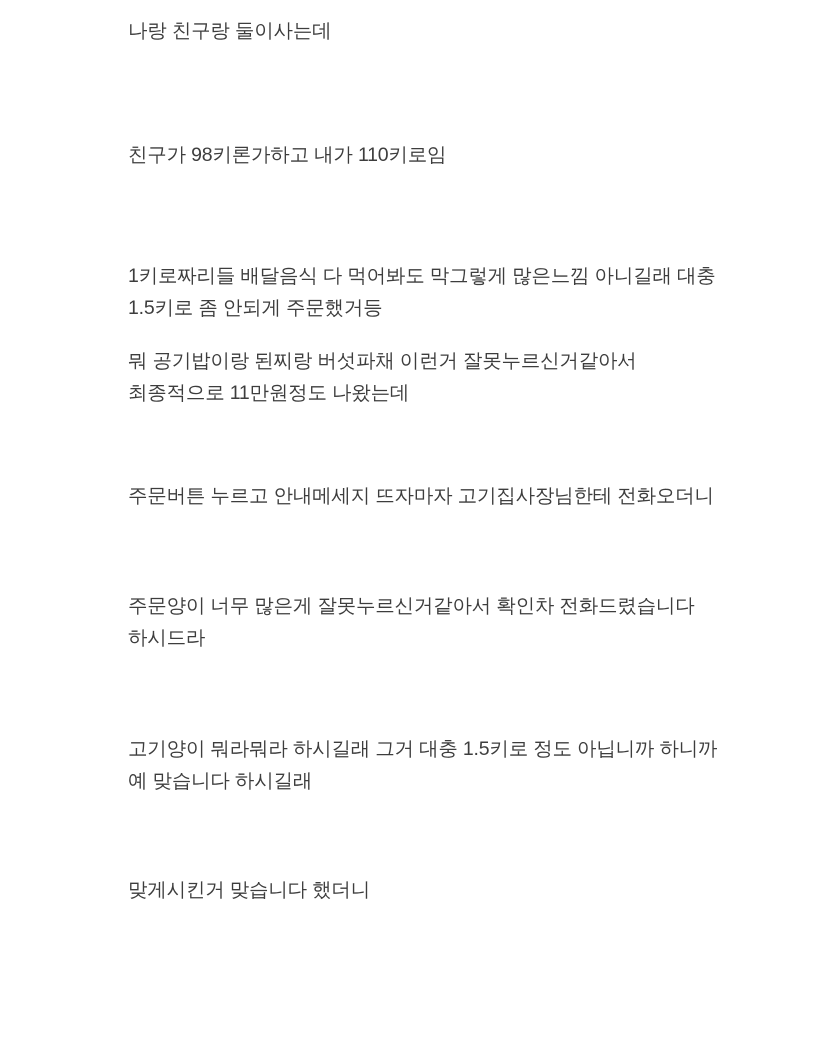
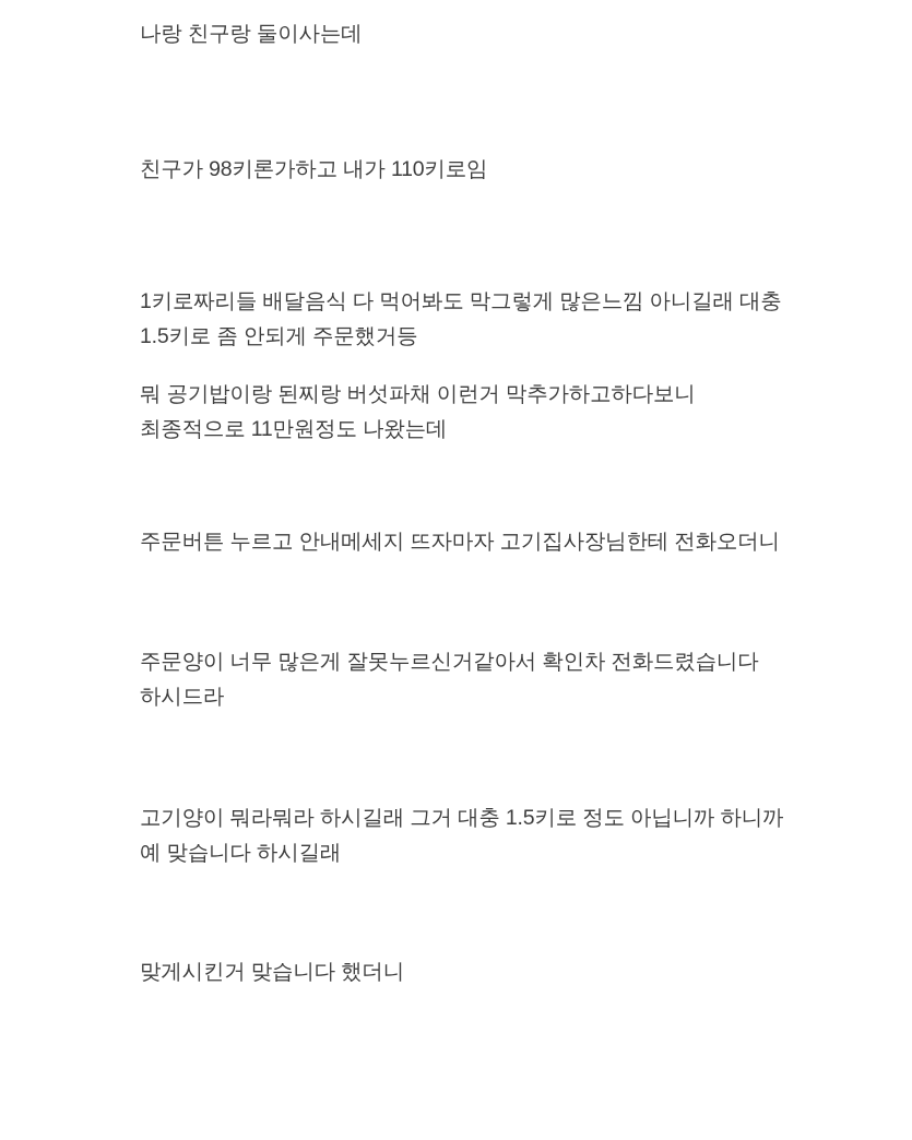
  나랑 친구랑 둘이사는데
  친구가 98키론가하고 내가 110키로임
  1키로짜리들 배달음식 다 먹어봐도 막그렇게 많은느낌 아니길래 대충 1.5키로 좀 안되게 주문했거등
- 뭐 공기밥이랑 된찌랑 버섯파채 이런거 잘못누르신거같아서 최종적으로 11만원정도 나왔는데
+ 뭐 공기밥이랑 된찌랑 버섯파채 이런거 막추가하고하다보니 최종적으로 11만원정도 나왔는데
  주문버튼 누르고 안내메세지 뜨자마자 고기집사장님한테 전화오더니
  주문양이 너무 많은게 잘못누르신거같아서 확인차 전화드렸습니다 하시드라
  고기양이 뭐라뭐라 하시길래 그거 대충 1.5키로 정도 아닙니까 하니까 예 맞습니다 하시길래
  맞게시킨거 맞습니다 했더니
